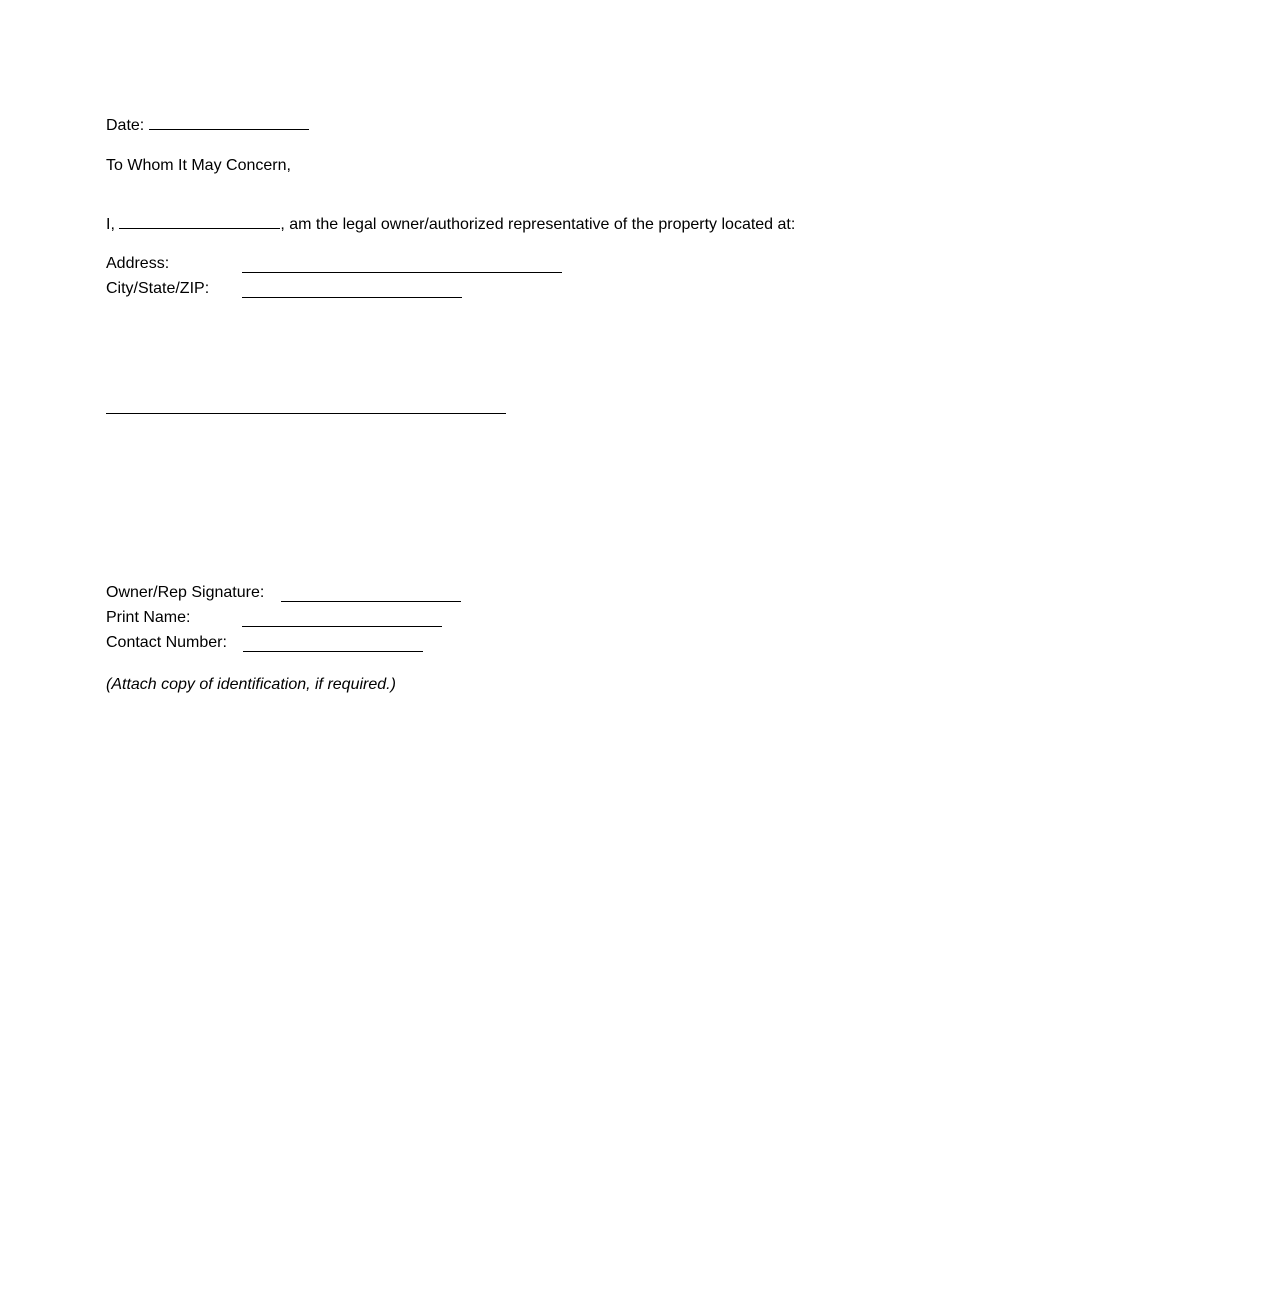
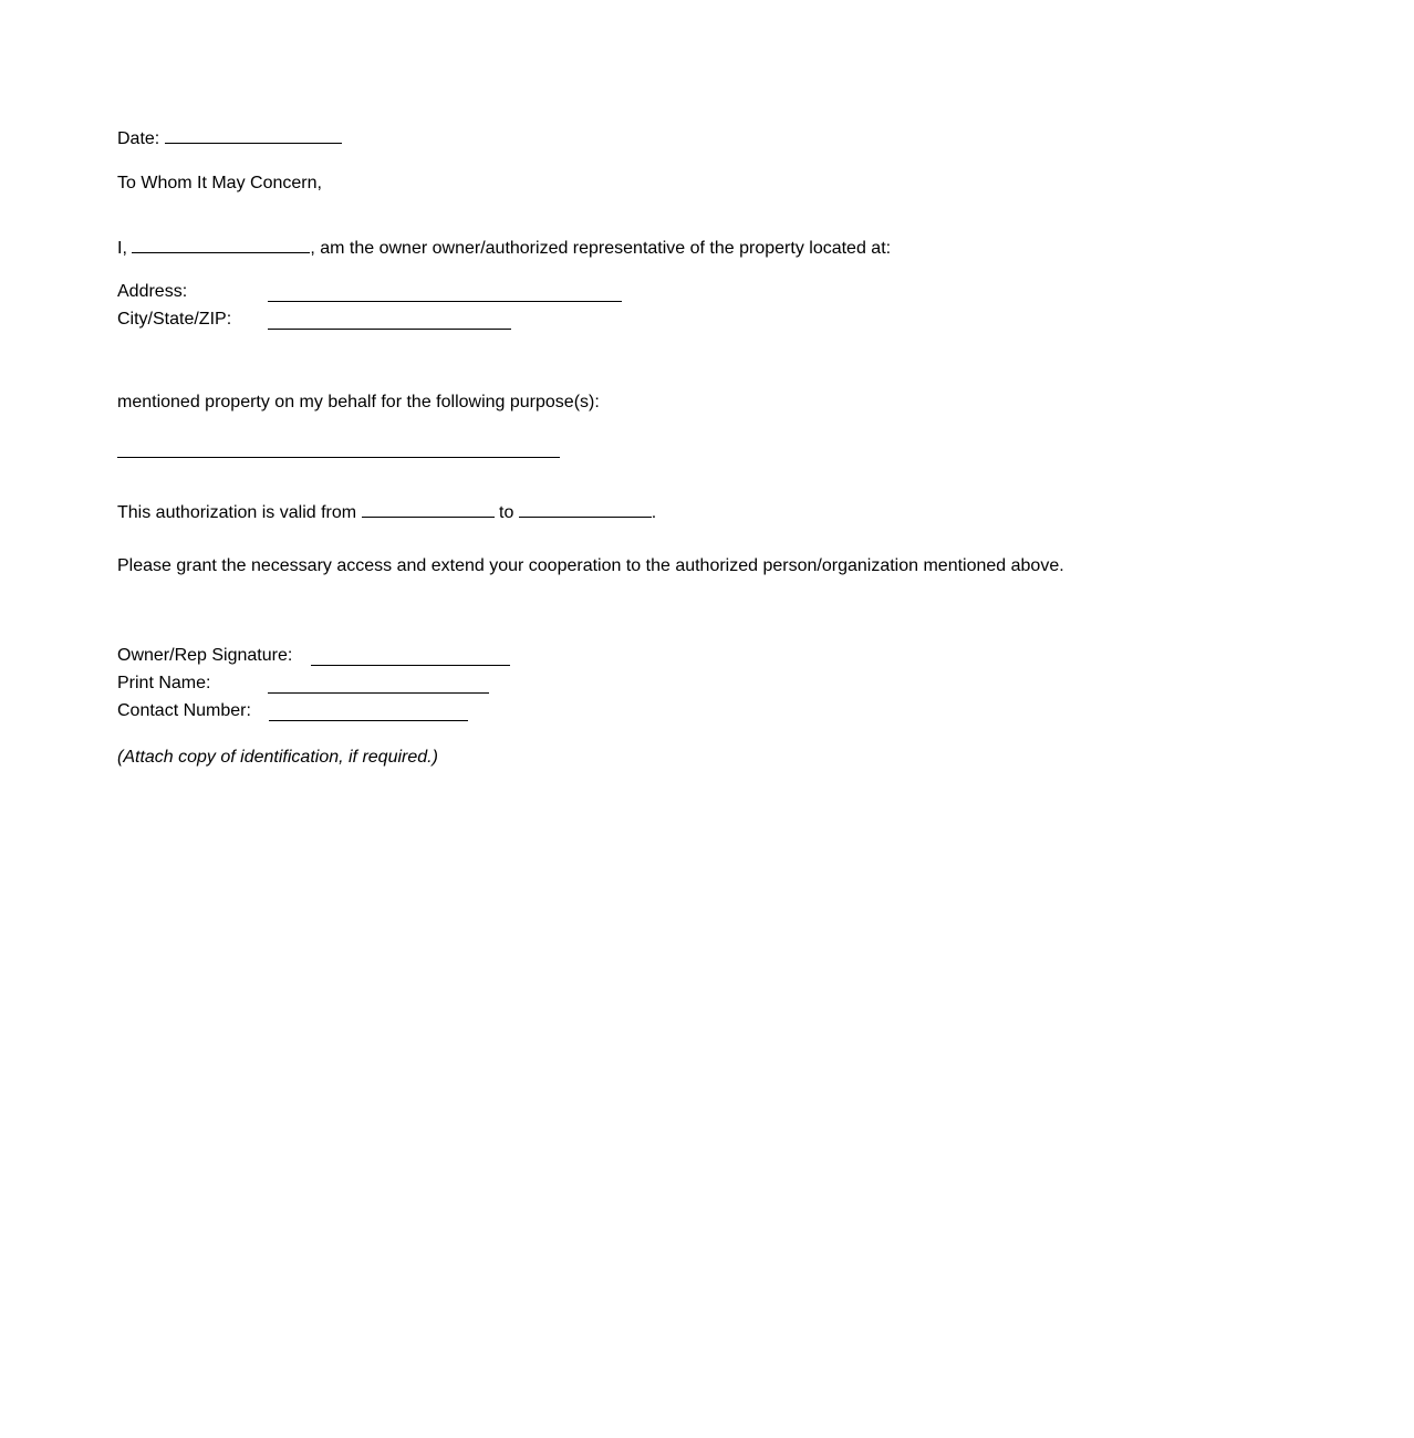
  Date:
  To Whom It May Concern,
- I, , am the legal owner/authorized representative of the property located at:
+ I, , am the owner owner/authorized representative of the property located at:
  Address:
  City/State/ZIP:
+ mentioned property on my behalf for the following purpose(s):
+ This authorization is valid from to .
+ Please grant the necessary access and extend your cooperation to the authorized person/organization mentioned above.
  Owner/Rep Signature:
  Print Name:
  Contact Number:
  (Attach copy of identification, if required.)
